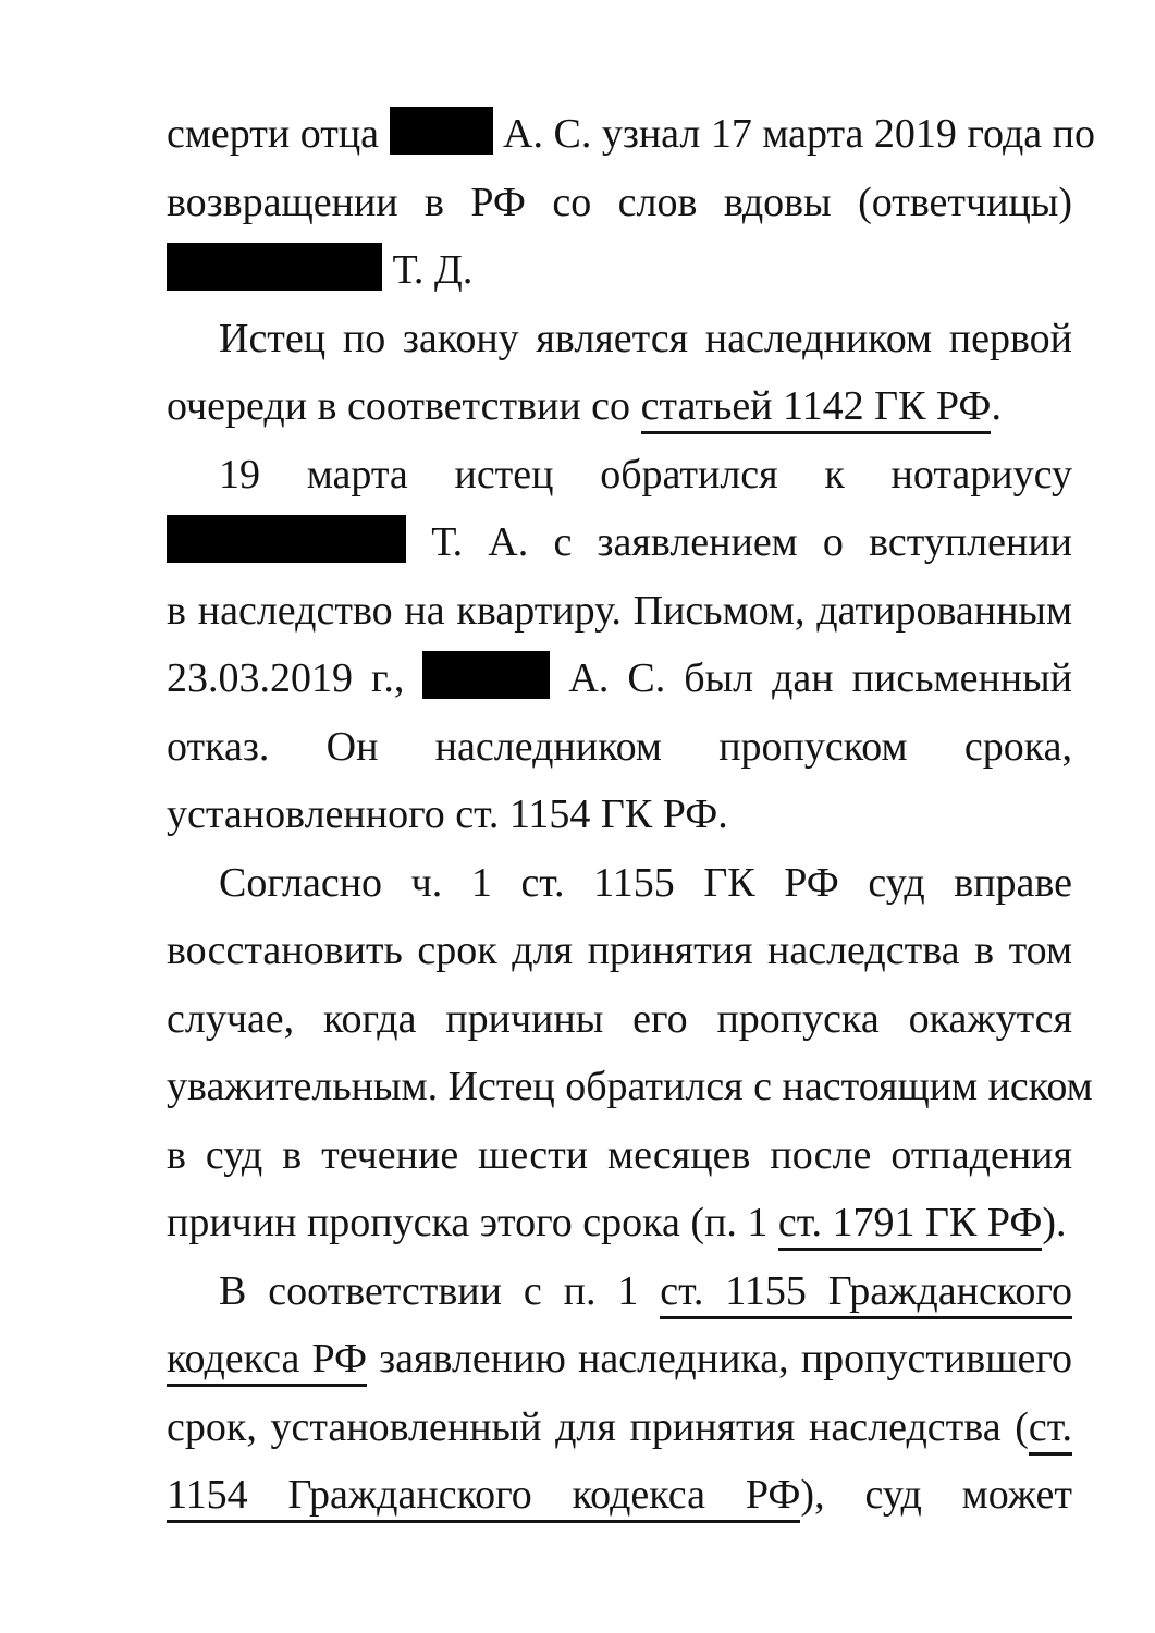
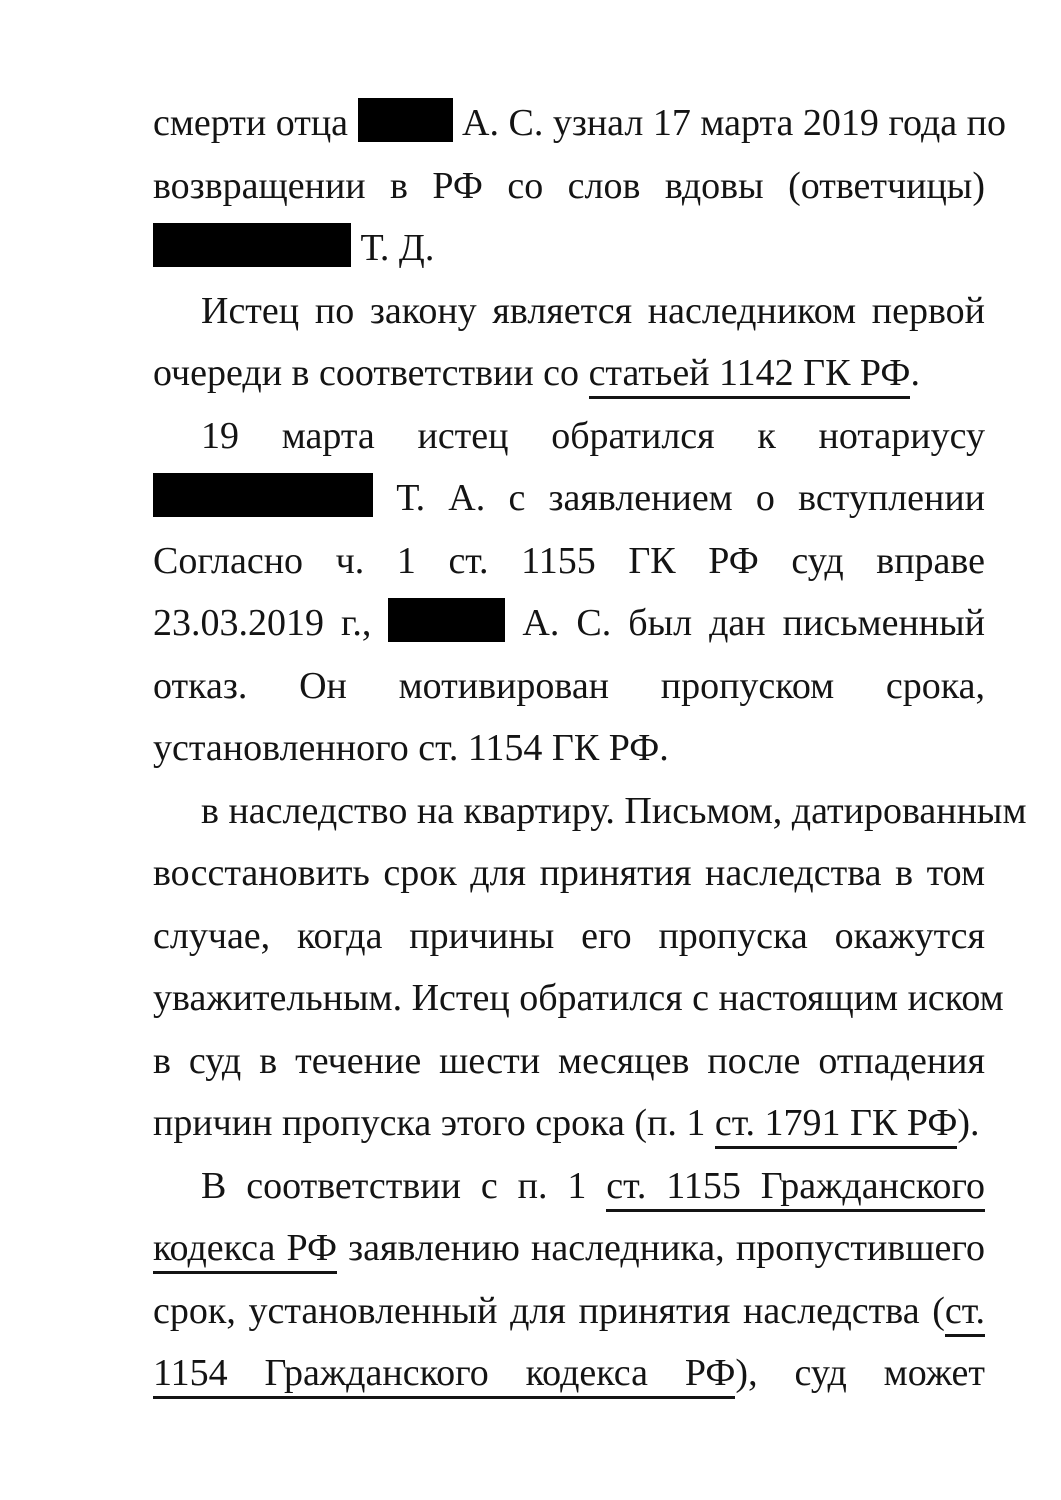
  смерти отца А. С. узнал 17 марта 2019 года по
  возвращении в РФ со слов вдовы (ответчицы)
  Т. Д.
  Истец по закону является наследником первой
  очереди в соответствии со статьей 1142 ГК РФ.
  19 марта истец обратился к нотариусу
  Т. А. с заявлением о вступлении
- в наследство на квартиру. Письмом, датированным
+ Согласно ч. 1 ст. 1155 ГК РФ суд вправе
  23.03.2019 г., А. С. был дан письменный
- отказ. Он наследником пропуском срока,
+ отказ. Он мотивирован пропуском срока,
  установленного ст. 1154 ГК РФ.
- Согласно ч. 1 ст. 1155 ГК РФ суд вправе
+ в наследство на квартиру. Письмом, датированным
  восстановить срок для принятия наследства в том
  случае, когда причины его пропуска окажутся
  уважительным. Истец обратился с настоящим иском
  в суд в течение шести месяцев после отпадения
  причин пропуска этого срока (п. 1 ст. 1791 ГК РФ).
  В соответствии с п. 1 ст. 1155 Гражданского
  кодекса РФ заявлению наследника, пропустившего
  срок, установленный для принятия наследства (ст.
  1154 Гражданского кодекса РФ), суд может
